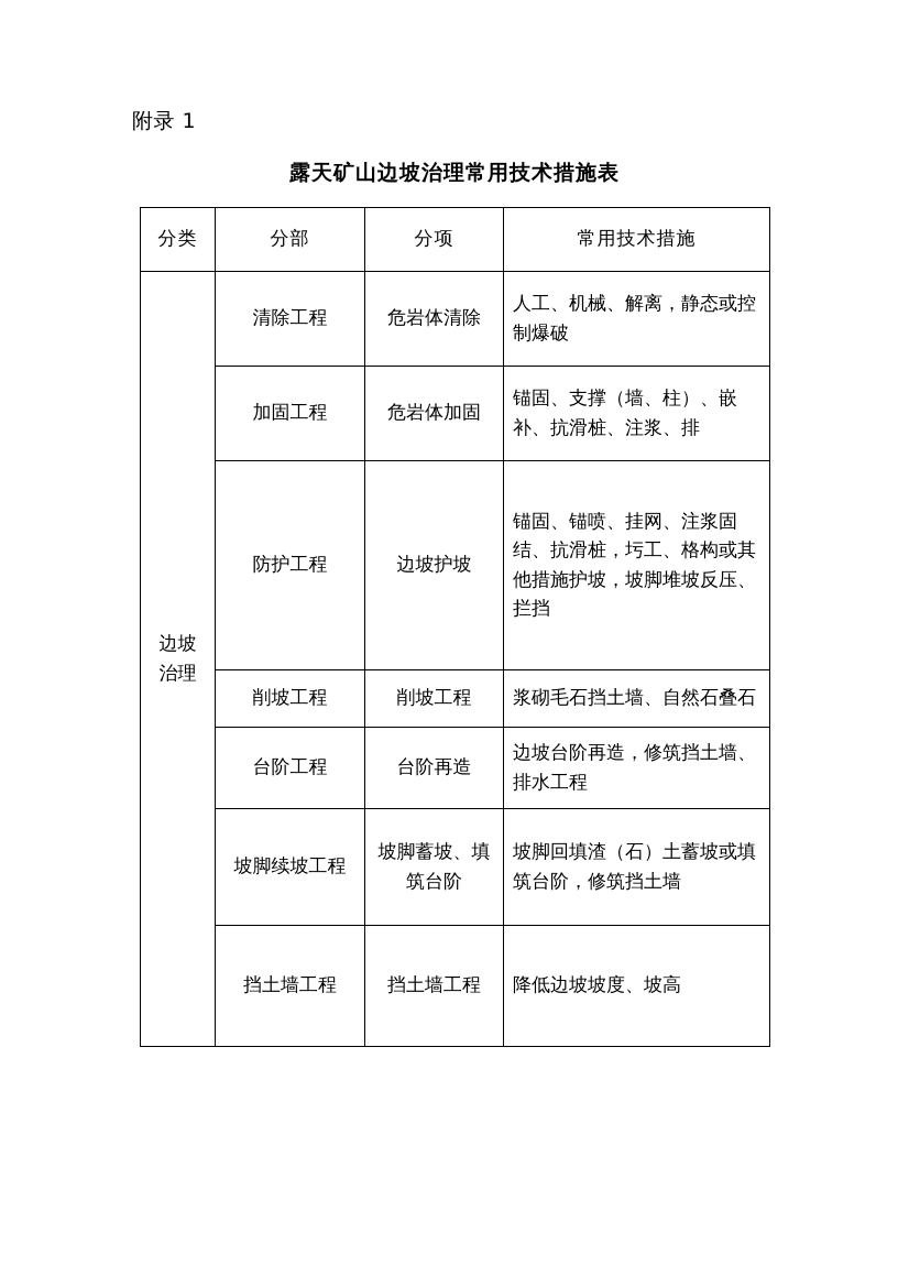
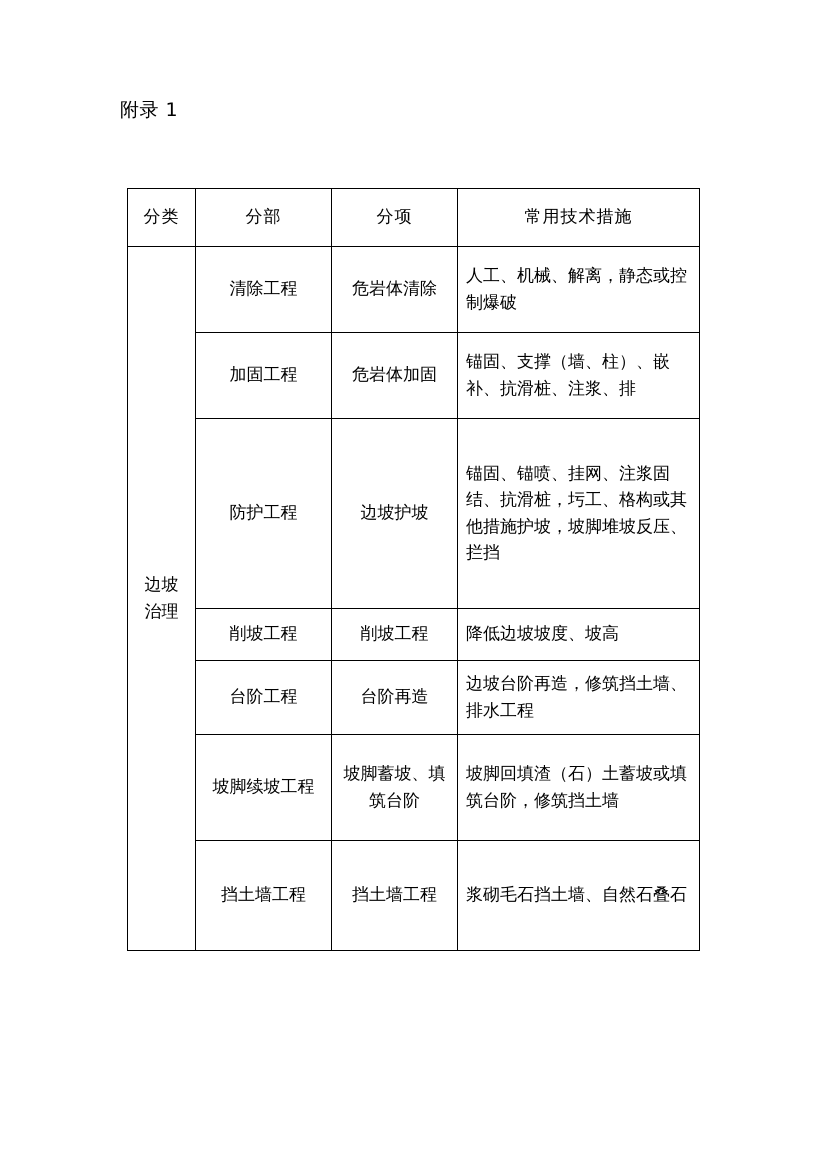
  附录 1
- 露天矿山边坡治理常用技术措施表
  分类	分部	分项	常用技术措施
  边坡 治理	清除工程	危岩体清除	人工、机械、解离，静态或控制爆破
  加固工程	危岩体加固	锚固、支撑（墙、柱）、嵌补、抗滑桩、注浆、排
  防护工程	边坡护坡	锚固、锚喷、挂网、注浆固结、抗滑桩，圬工、格构或其他措施护坡，坡脚堆坡反压、拦挡
- 削坡工程	削坡工程	浆砌毛石挡土墙、自然石叠石
+ 削坡工程	削坡工程	降低边坡坡度、坡高
  台阶工程	台阶再造	边坡台阶再造，修筑挡土墙、排水工程
  坡脚续坡工程	坡脚蓄坡、填筑台阶	坡脚回填渣（石）土蓄坡或填筑台阶，修筑挡土墙
- 挡土墙工程	挡土墙工程	降低边坡坡度、坡高
+ 挡土墙工程	挡土墙工程	浆砌毛石挡土墙、自然石叠石
